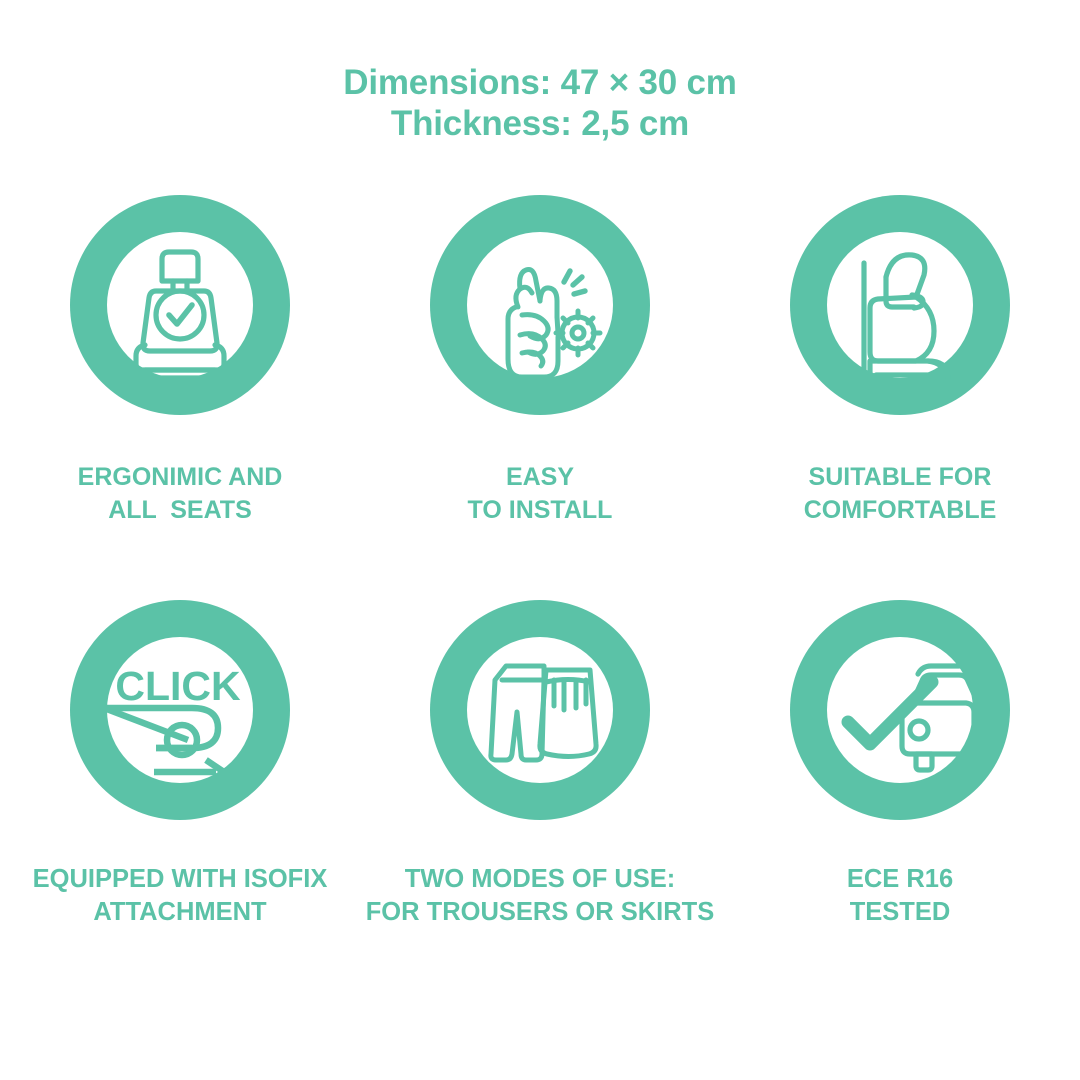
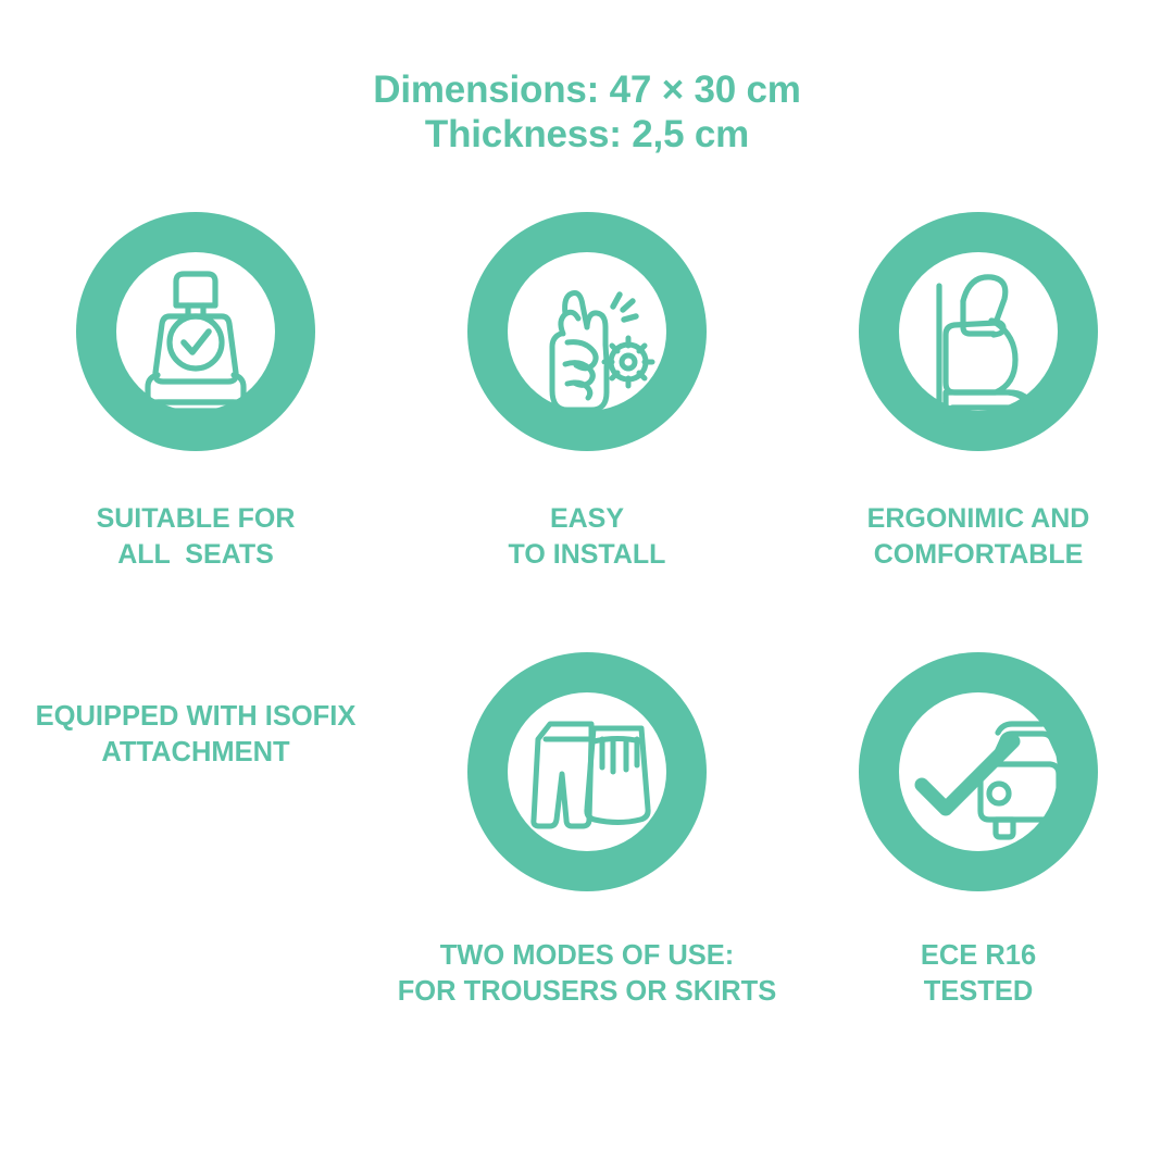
  Dimensions: 47 × 30 cm
  Thickness: 2,5 cm
- ERGONIMIC AND
+ SUITABLE FOR
  ALL SEATS
  EASY
  TO INSTALL
- SUITABLE FOR
+ ERGONIMIC AND
  COMFORTABLE
- CLICK
  EQUIPPED WITH ISOFIX
  ATTACHMENT
  TWO MODES OF USE:
  FOR TROUSERS OR SKIRTS
  ECE R16
  TESTED
